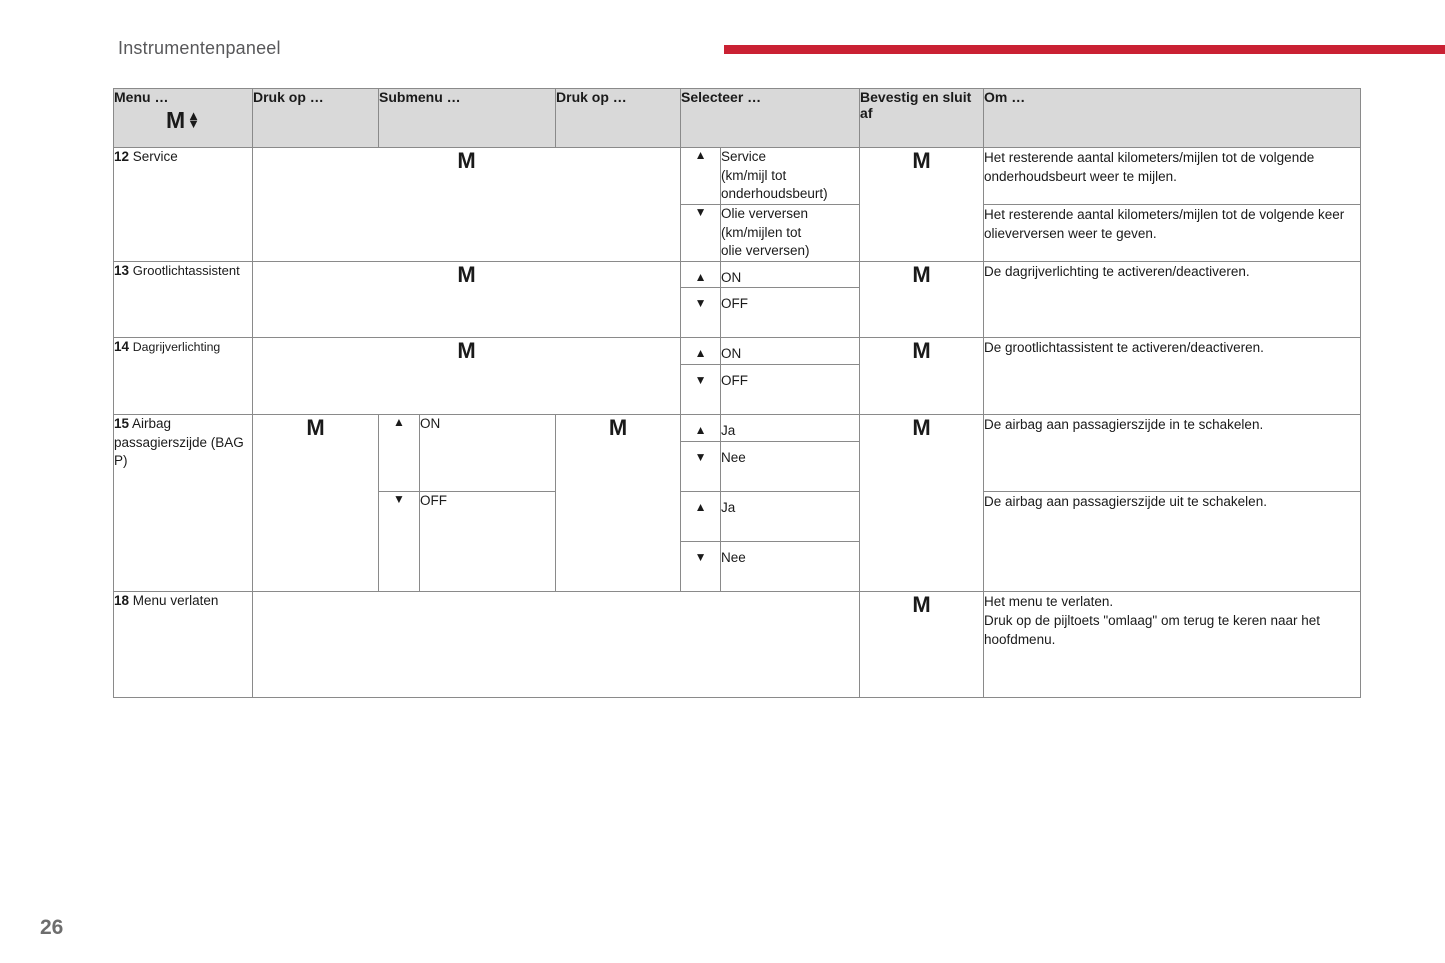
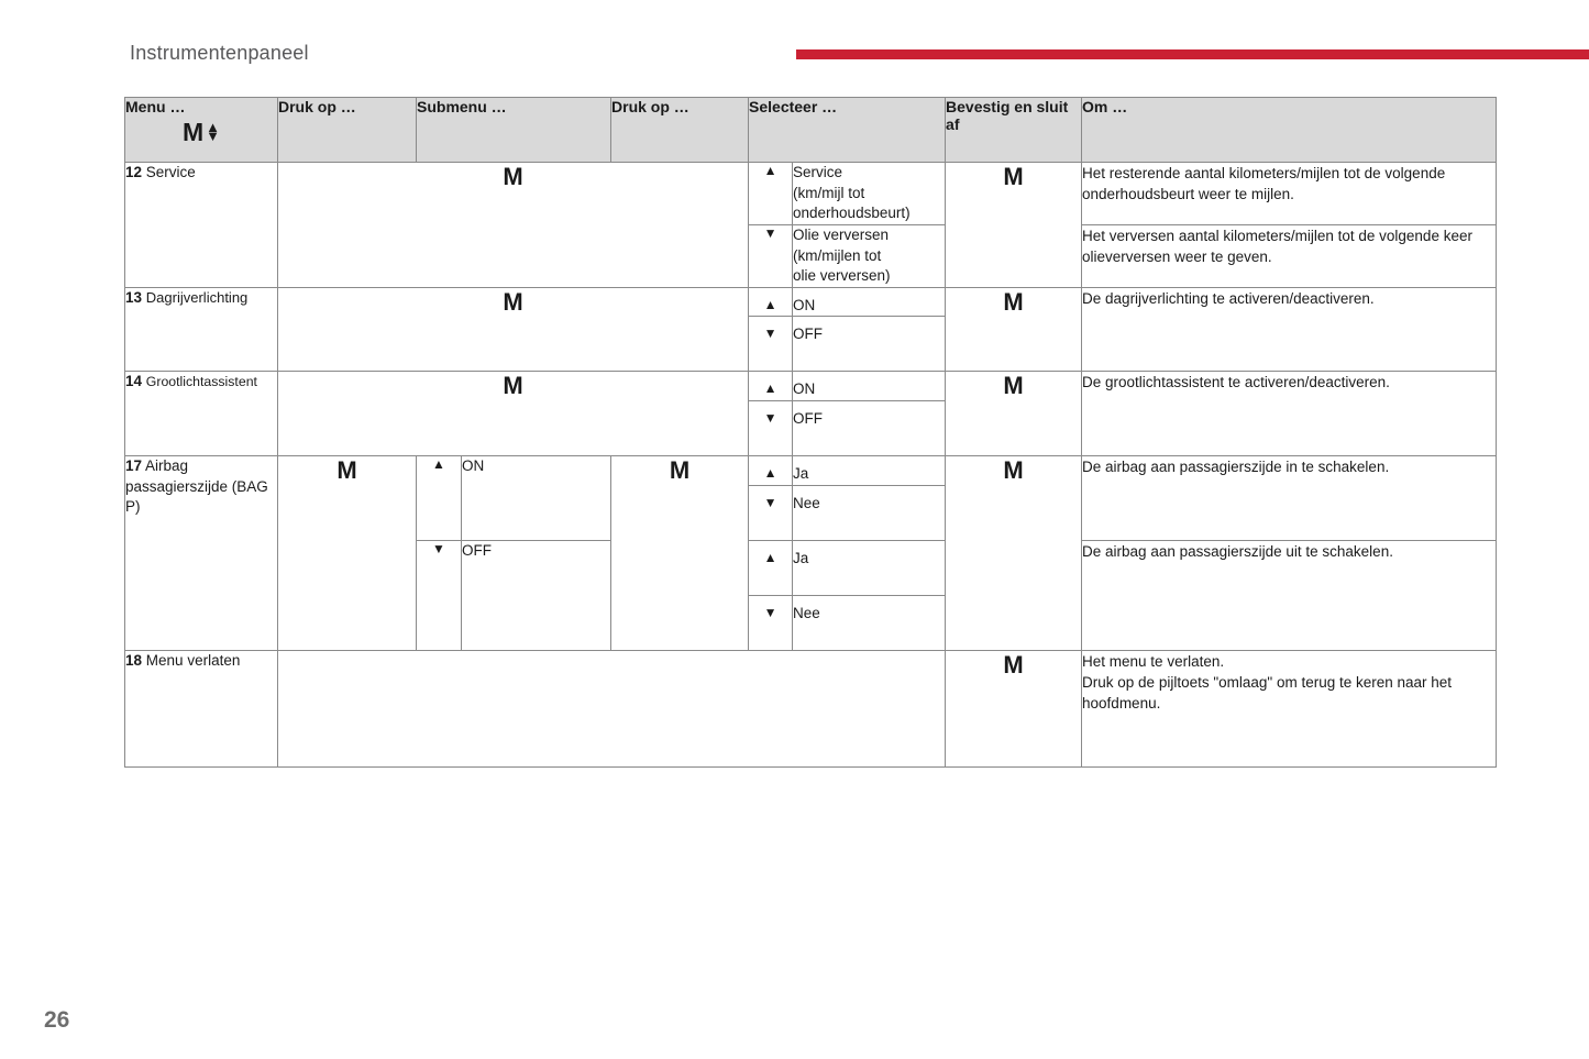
  Instrumentenpaneel
  Menu … M ▲ ▼	Druk op …	Submenu …	Druk op …	Selecteer …	Bevestig en sluit af	Om …
  12 Service	M	▲	Service (km/mijl tot onderhoudsbeurt)	M	Het resterende aantal kilometers/mijlen tot de volgende onderhoudsbeurt weer te mijlen.
- ▼	Olie verversen (km/mijlen tot olie verversen)	Het resterende aantal kilometers/mijlen tot de volgende keer olieverversen weer te geven.
+ ▼	Olie verversen (km/mijlen tot olie verversen)	Het verversen aantal kilometers/mijlen tot de volgende keer olieverversen weer te geven.
- 13 Grootlichtassistent	M	▲	ON	M	De dagrijverlichting te activeren/deactiveren.
+ 13 Dagrijverlichting	M	▲	ON	M	De dagrijverlichting te activeren/deactiveren.
  ▼	OFF
- 14 Dagrijverlichting	M	▲	ON	M	De grootlichtassistent te activeren/deactiveren.
+ 14 Grootlichtassistent	M	▲	ON	M	De grootlichtassistent te activeren/deactiveren.
  ▼	OFF
- 15 Airbag passagierszijde (BAG P)	M	▲	ON	M	▲	Ja	M	De airbag aan passagierszijde in te schakelen.
+ 17 Airbag passagierszijde (BAG P)	M	▲	ON	M	▲	Ja	M	De airbag aan passagierszijde in te schakelen.
  ▼	Nee
  ▼	OFF	▲	Ja	De airbag aan passagierszijde uit te schakelen.
  ▼	Nee
  18 Menu verlaten		M	Het menu te verlaten. Druk op de pijltoets "omlaag" om terug te keren naar het hoofdmenu.
  26
